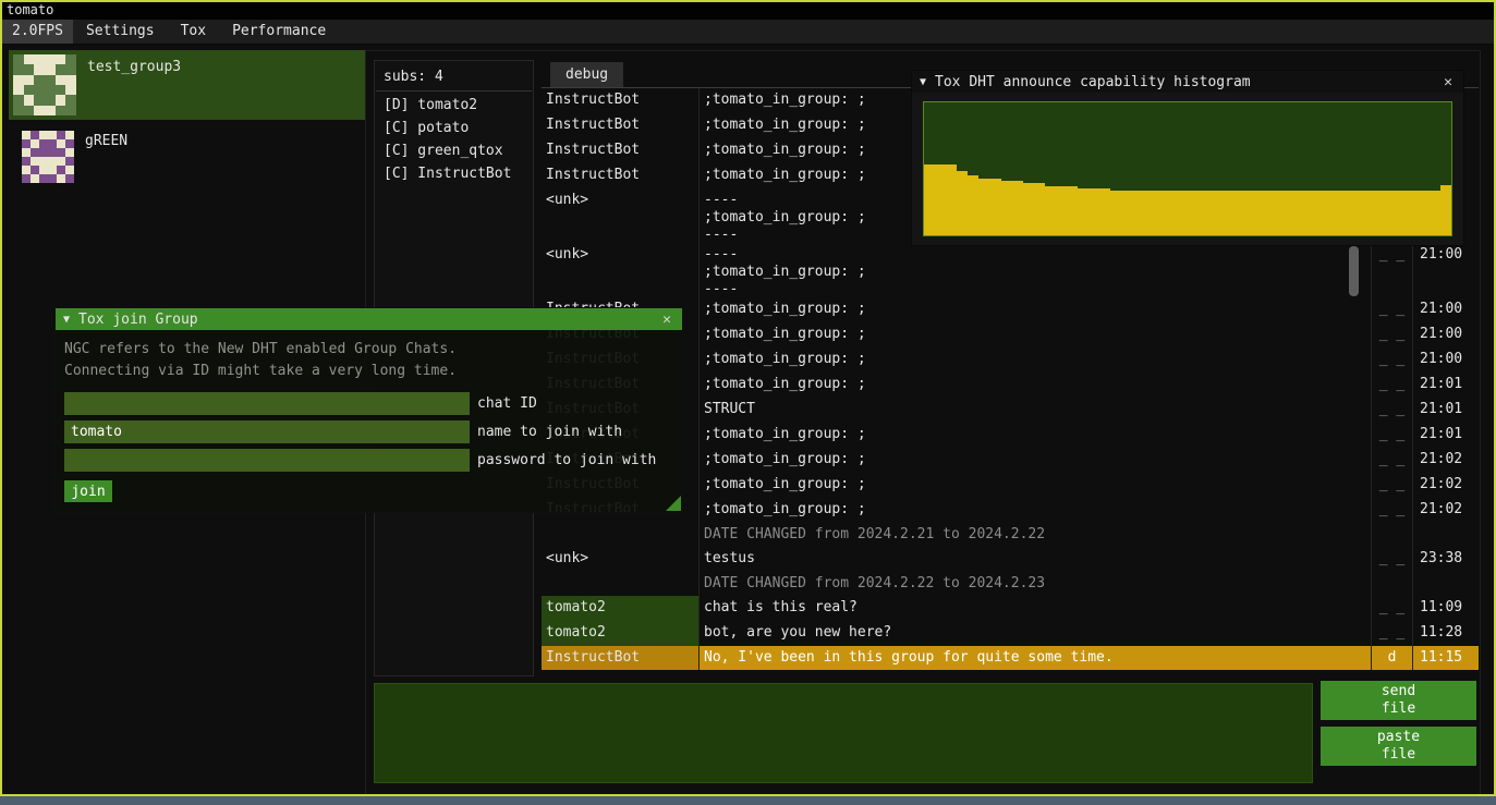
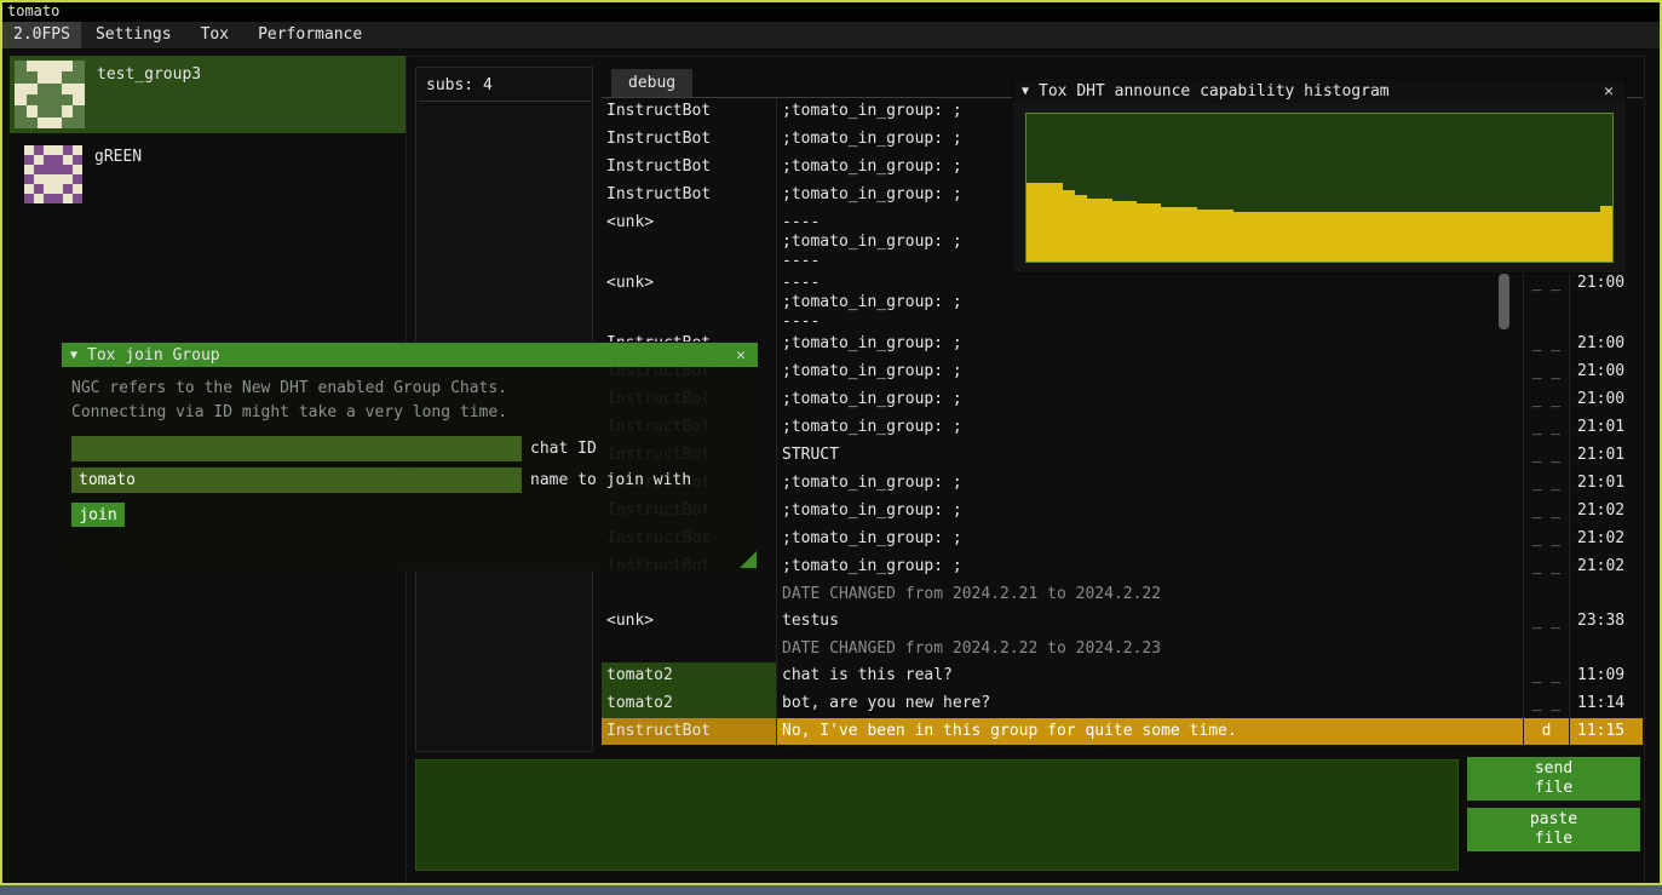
  tomato
  2.0FPS
  Settings
  Tox
  Performance
  test_group3
  gREEN
  subs: 4
- [D] tomato2
- [C] potato
- [C] green_qtox
- [C] InstructBot
  debug
  InstructBot
  ;tomato_in_group: ;
  InstructBot
  ;tomato_in_group: ;
  InstructBot
  ;tomato_in_group: ;
  InstructBot
  ;tomato_in_group: ;
  <unk>
  ----
  ;tomato_in_group: ;
  ----
  <unk>
  ----
  ;tomato_in_group: ;
  ----
  _ _
  21:00
  ;tomato_in_group: ;
  _ _
  21:00
  ;tomato_in_group: ;
  _ _
  21:00
  ;tomato_in_group: ;
  _ _
  21:00
  ;tomato_in_group: ;
  _ _
  21:01
  STRUCT
  _ _
  21:01
  ;tomato_in_group: ;
  _ _
  21:01
  ;tomato_in_group: ;
  _ _
  21:02
  ;tomato_in_group: ;
  _ _
  21:02
  ;tomato_in_group: ;
  _ _
  21:02
  DATE CHANGED from 2024.2.21 to 2024.2.22
  <unk>
  testus
  _ _
  23:38
  DATE CHANGED from 2024.2.22 to 2024.2.23
  tomato2
  chat is this real?
  _ _
  11:09
  tomato2
  bot, are you new here?
  _ _
- 11:28
+ 11:14
  InstructBot
  No, I've been in this group for quite some time.
  d
  11:15
  send
  file
  paste
  file
  ▼
  Tox DHT announce capability histogram
  ✕
  ▼
  Tox join Group
  ✕
  NGC refers to the New DHT enabled Group Chats.
  Connecting via ID might take a very long time.
  chat ID
  tomato
  name to join with
- password to join with
  join
